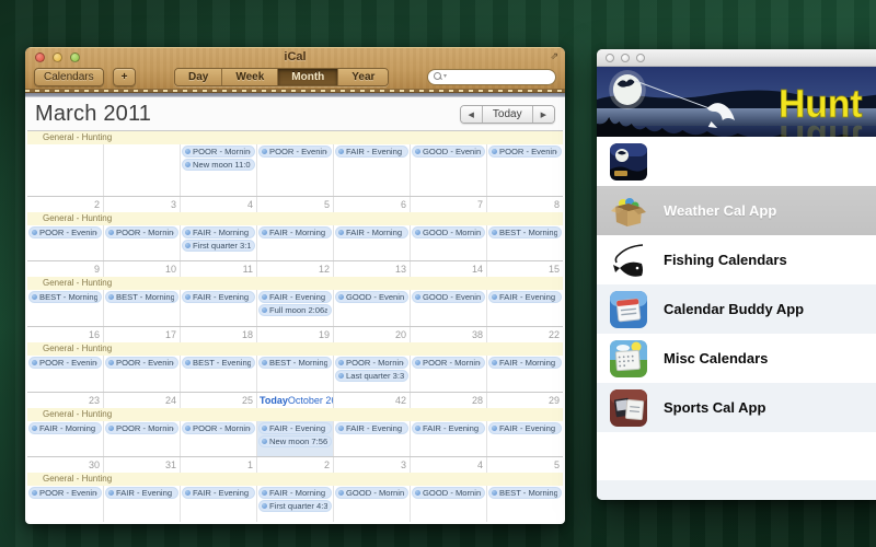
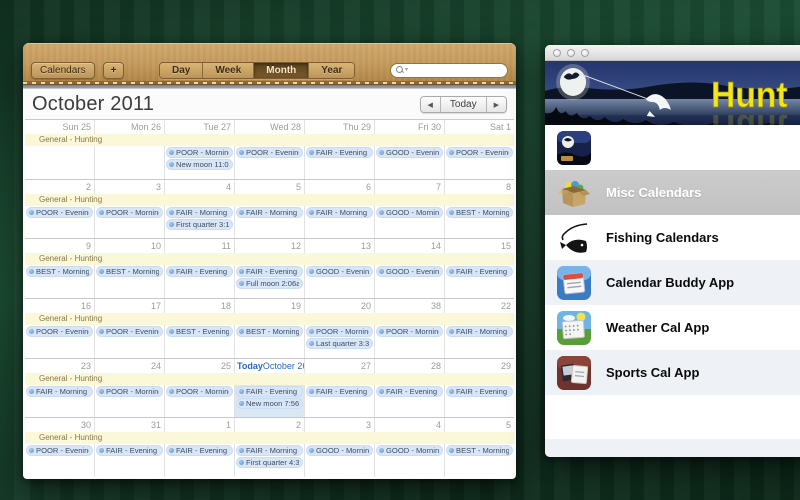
- iCal
- ⇗
  Calendars
  +
  Day
  Week
  Month
  Year
- March 2011
+ October 2011
  Today
+ Sun 25
+ Mon 26
+ Tue 27
+ Wed 28
+ Thu 29
+ Fri 30
+ Sat 1
  General - Hunting
  POOR - Mornin
  New moon 11:0
  POOR - Evenin
  FAIR - Evening
  GOOD - Evenin
  POOR - Evenin
  2
  3
  4
  5
  6
  7
  8
  General - Hunting
  POOR - Evenin
  POOR - Mornin
  FAIR - Morning
  First quarter 3:1
  FAIR - Morning
  FAIR - Morning
  GOOD - Mornin
  BEST - Morning
  9
  10
  11
  12
  13
  14
  15
  General - Hunting
  BEST - Morning
  BEST - Morning
  FAIR - Evening
  FAIR - Evening
  Full moon 2:06a
  GOOD - Evenin
  GOOD - Evenin
  FAIR - Evening
  16
  17
  18
  19
  20
  38
  22
  General - Hunting
  POOR - Evenin
  POOR - Evenin
  BEST - Evening
  BEST - Morning
  POOR - Mornin
  Last quarter 3:3
  POOR - Mornin
  FAIR - Morning
  23
  24
  25
  Today
  October 2
- 42
+ 27
  28
  29
  General - Hunting
  FAIR - Morning
  POOR - Mornin
  POOR - Mornin
  FAIR - Evening
  New moon 7:56
  FAIR - Evening
  FAIR - Evening
  FAIR - Evening
  30
  31
  1
  2
  3
  4
  5
  General - Hunting
  POOR - Evenin
  FAIR - Evening
  FAIR - Evening
  FAIR - Morning
  First quarter 4:3
  GOOD - Mornin
  GOOD - Mornin
  BEST - Morning
  Hunt
- Weather Cal App
+ Misc Calendars
  Fishing Calendars
  Calendar Buddy App
- Misc Calendars
+ Weather Cal App
  Sports Cal App
